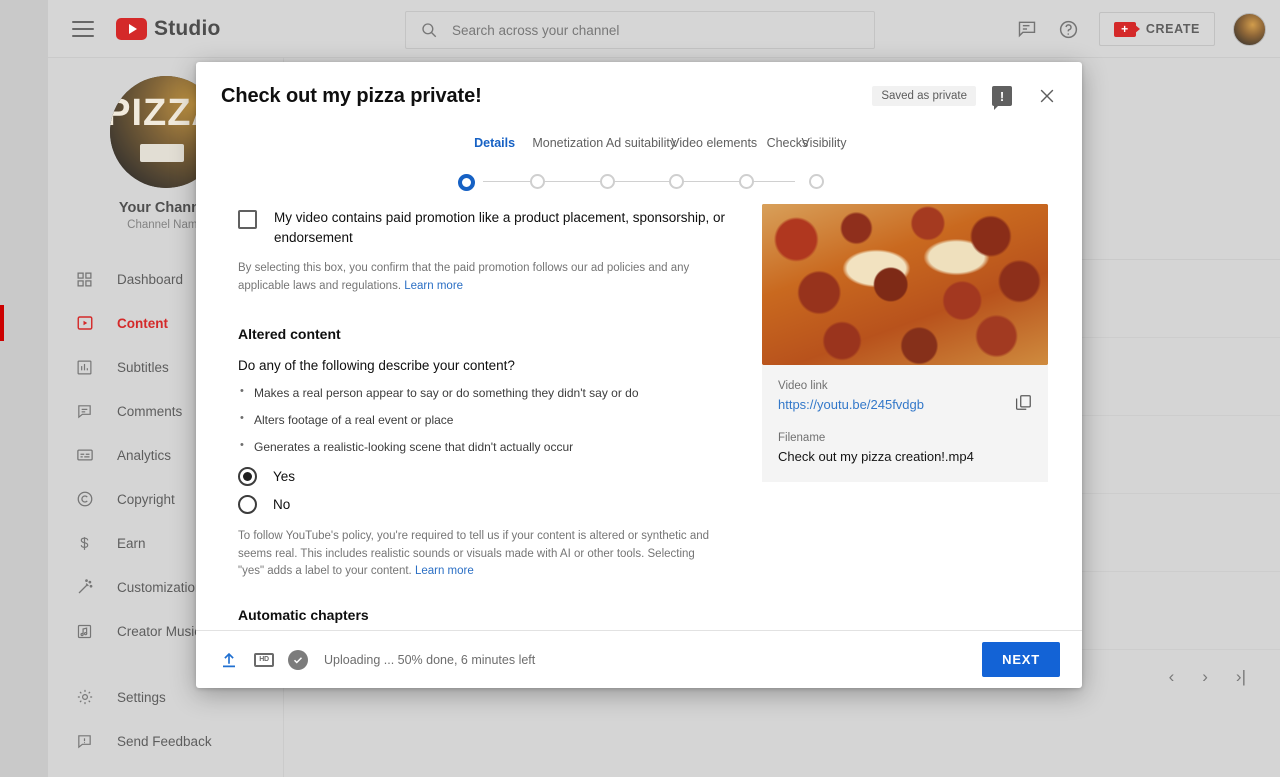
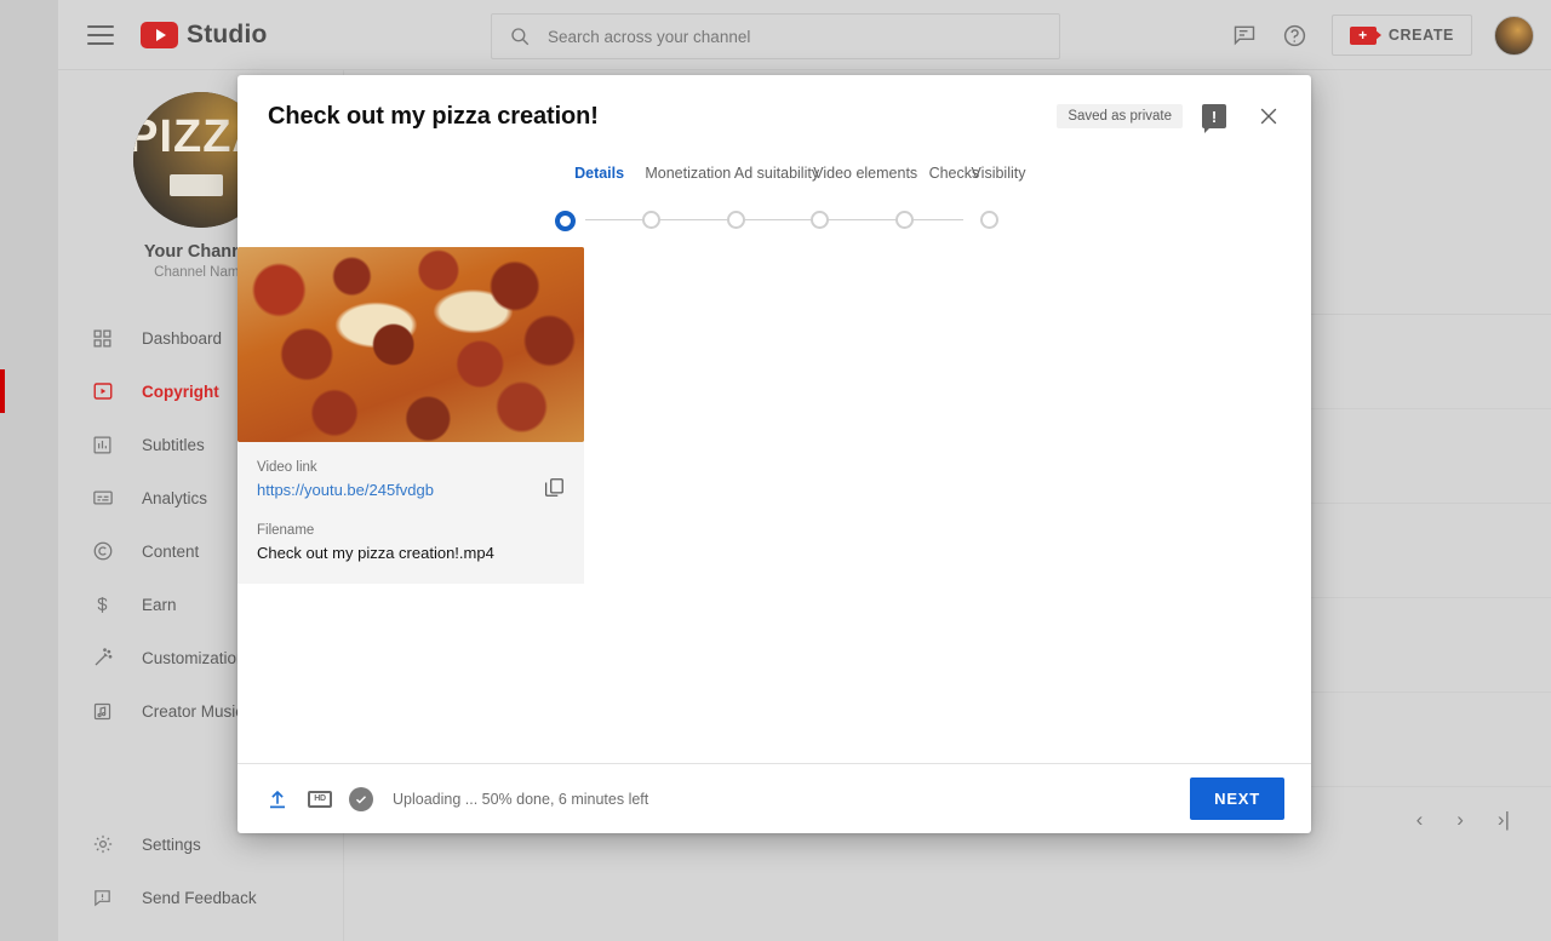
  Studio
  Search across your channel
  +
  CREATE
  PIZZ
  Your Chan
  Channel Nam
  Dashboard
- Content
+ Copyright
  Subtitles
- Comments
  Analytics
- Copyright
+ Content
  Earn
  Customizatio
  Creator Musi
  Settings
  Send Feedback
  ‹
  ›
  ›|
- Check out my pizza private!
+ Check out my pizza creation!
  Saved as private
  !
  Details
  Monetization
  Ad suitability
  Video elements
  Checks
  Visibility
- My video contains paid promotion like a product placement, sponsorship, or endorsement
- By selecting this box, you confirm that the paid promotion follows our ad policies and any applicable laws and regulations. Learn more
- Altered content
- Do any of the following describe your content?
- Makes a real person appear to say or do something they didn't say or do
- Alters footage of a real event or place
- Generates a realistic-looking scene that didn't actually occur
- Yes
- No
- To follow YouTube's policy, you're required to tell us if your content is altered or synthetic and seems real. This includes realistic sounds or visuals made with AI or other tools. Selecting "yes" adds a label to your content. Learn more
- Automatic chapters
  Video link
  https://youtu.be/245fvdgb
  Filename
  Check out my pizza creation!.mp4
  Uploading ... 50% done, 6 minutes left
  NEXT
